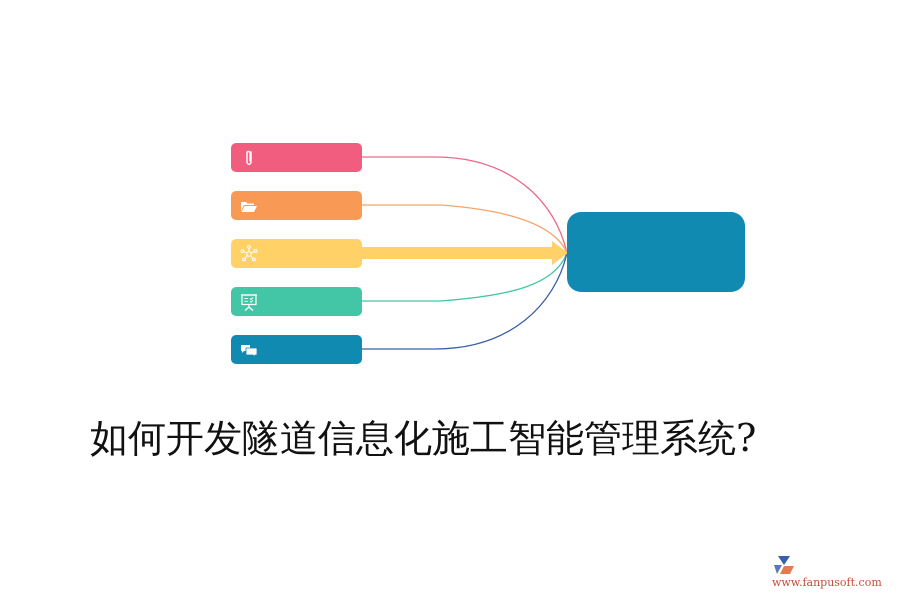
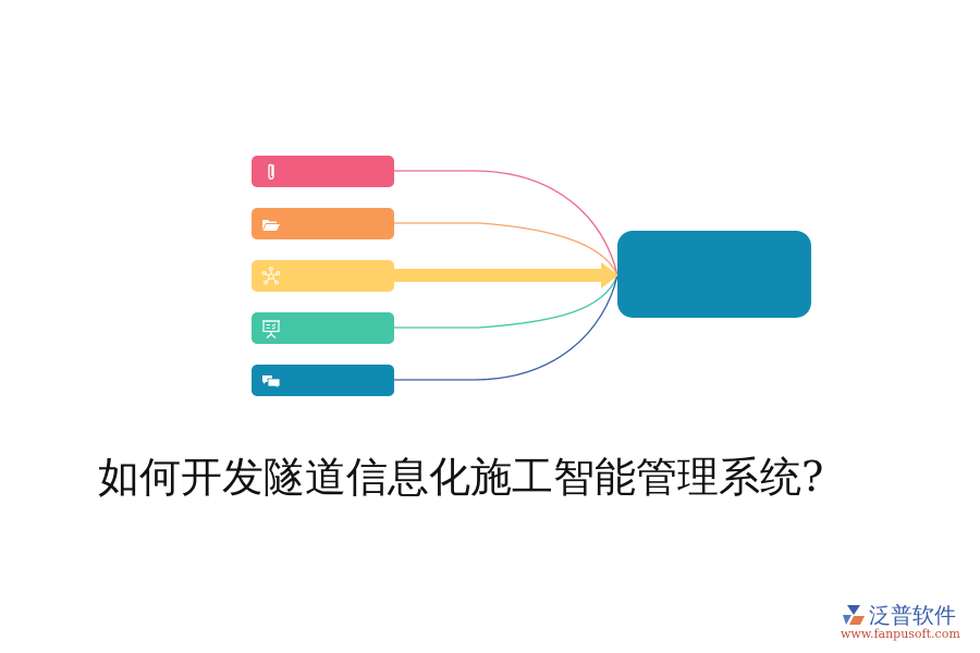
  如何开发隧道信息化施工智能管理系统?
+ 泛普软件
  www.fanpusoft.com
